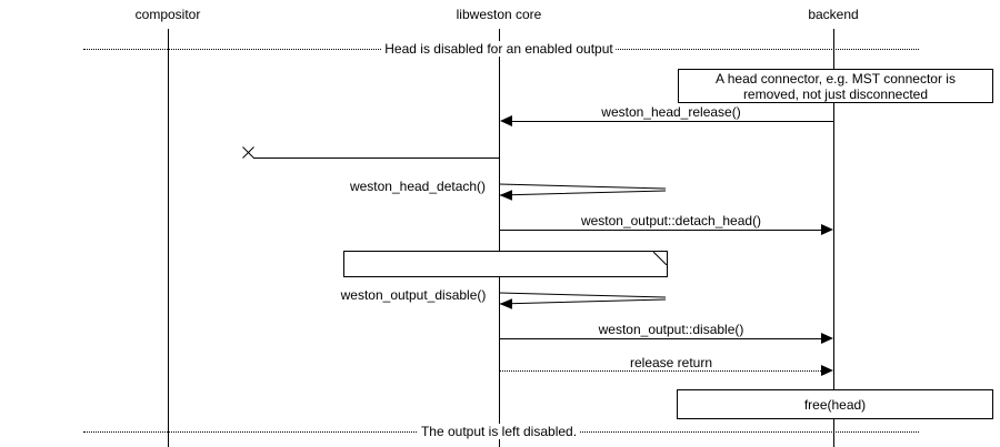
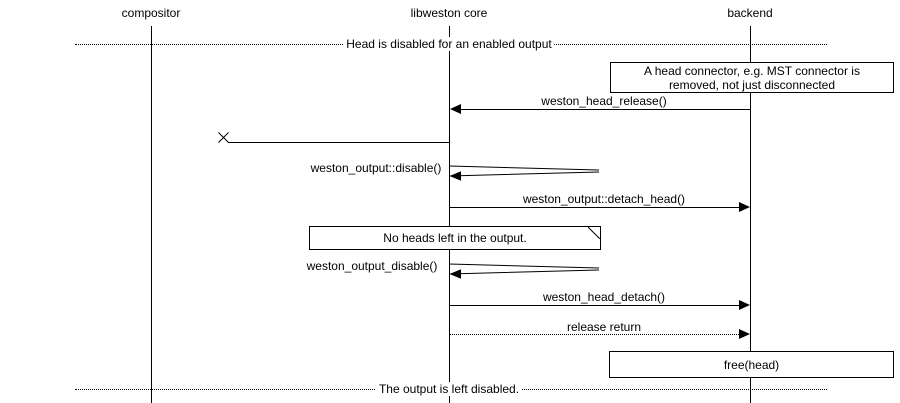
  compositor
  libweston core
  backend
  Head is disabled for an enabled output
  A head connector, e.g. MST connector is
  removed, not just disconnected
  weston_head_release()
- weston_head_detach()
+ weston_output::disable()
  weston_output::detach_head()
+ No heads left in the output.
  weston_output_disable()
- weston_output::disable()
+ weston_head_detach()
  release return
  free(head)
  The output is left disabled.
